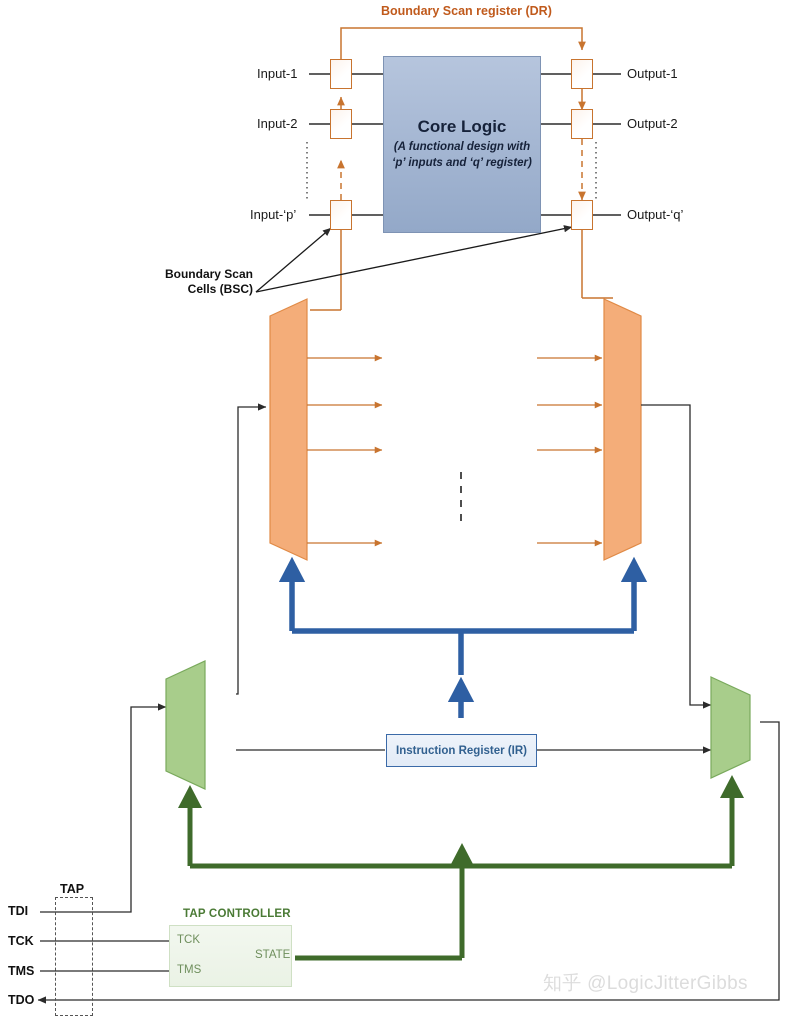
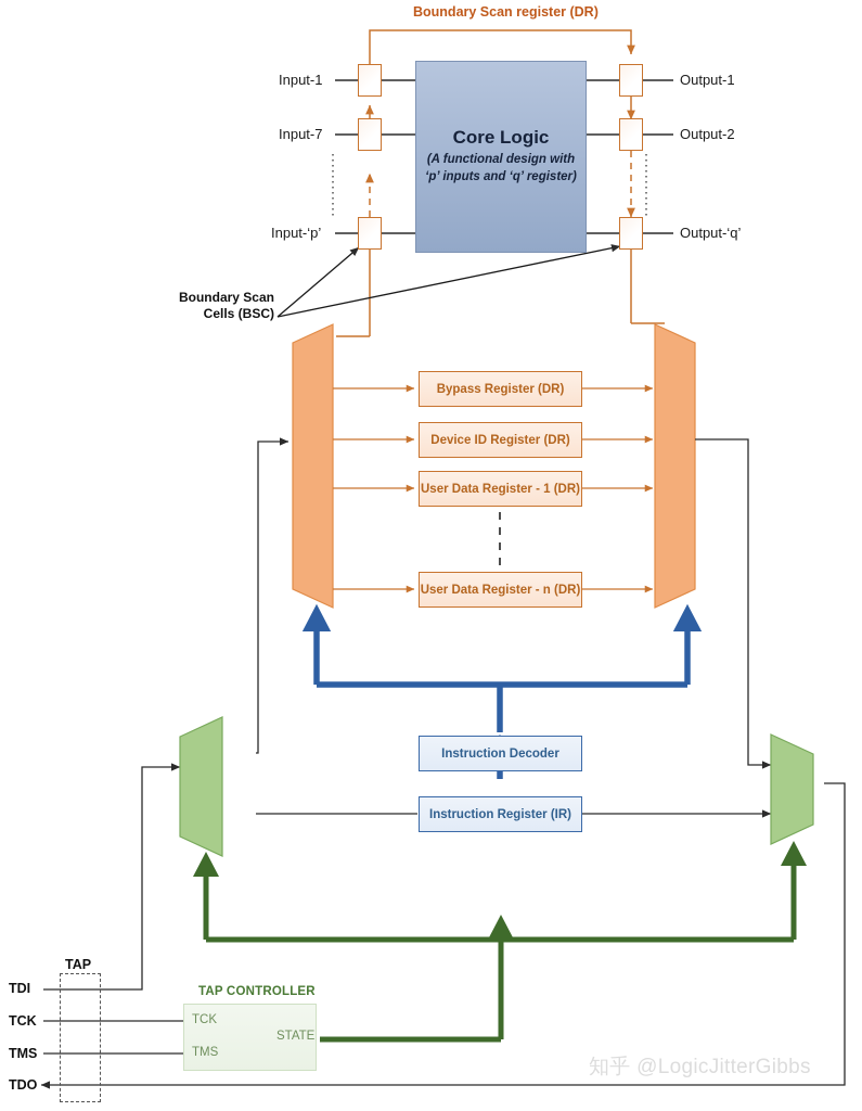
  Boundary Scan register (DR)
  Core Logic
  (A functional design with
  ‘p’ inputs and ‘q’ register)
  Input-1
- Input-2
+ Input-7
  Input-‘p’
  Output-1
  Output-2
  Output-‘q’
  Boundary Scan
  Cells (BSC)
+ Bypass Register (DR)
+ Device ID Register (DR)
+ User Data Register - 1 (DR)
+ User Data Register - n (DR)
+ Instruction Decoder
  Instruction Register (IR)
  TAP CONTROLLER
  TCK
  TMS
  STATE
  TAP
  TDI
  TCK
  TMS
  TDO
  知乎 @LogicJitterGibbs
